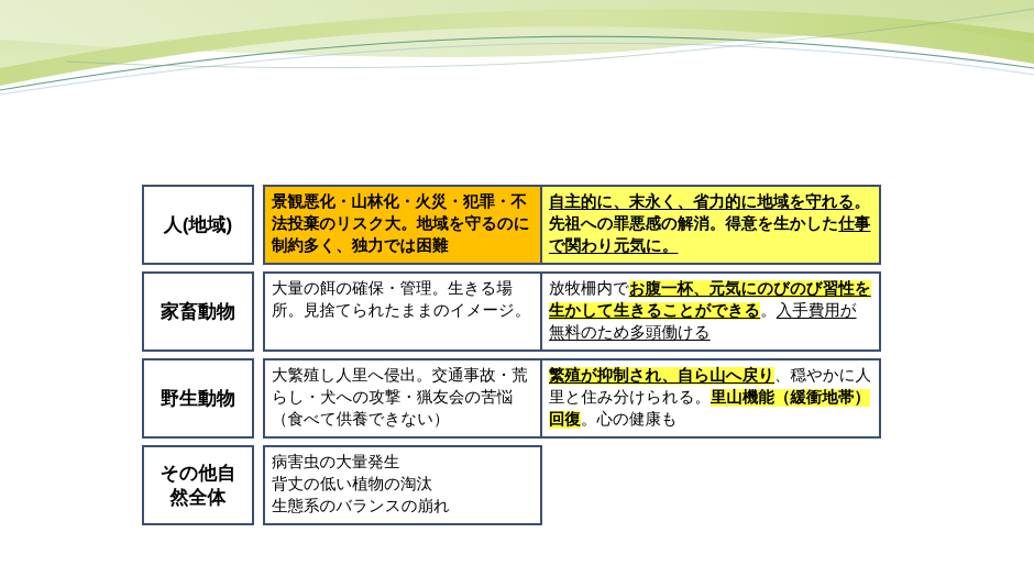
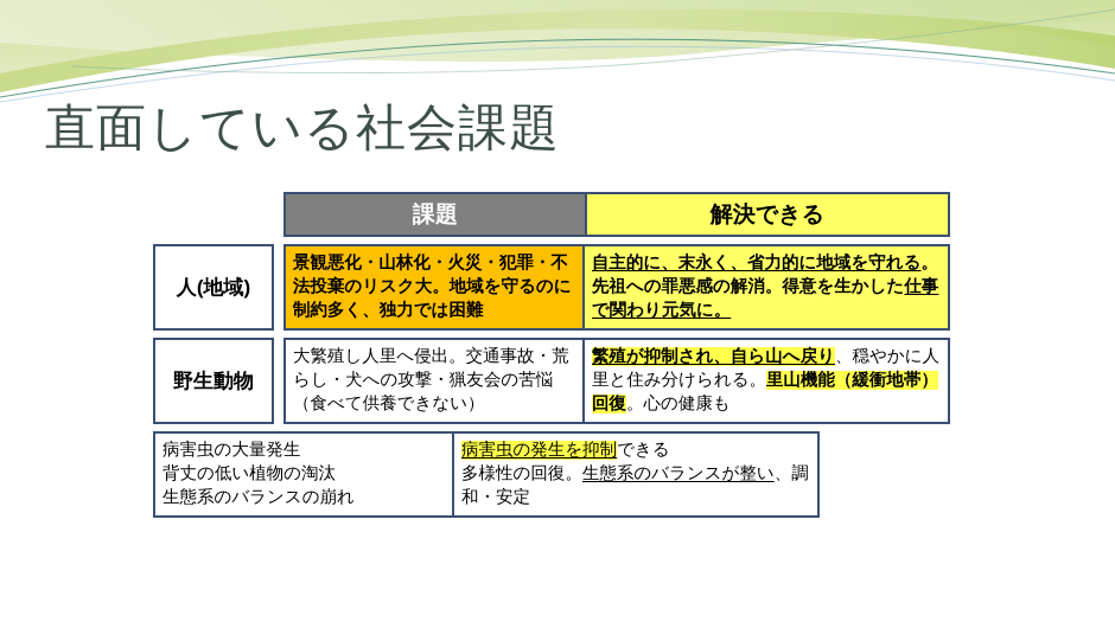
+ 直面している社会課題
+ 課題
+ 解決できる
  人(地域)
  景観悪化・山林化・火災・犯罪・不法投棄のリスク大。地域を守るのに制約多く、独力では困難
  自主的に、末永く、省力的に地域を守れる。先祖への罪悪感の解消。得意を生かした仕事で関わり元気に。
- 家畜動物
- 大量の餌の確保・管理。生きる場所。見捨てられたままのイメージ。
- 放牧柵内でお腹一杯、元気にのびのび習性を生かして生きることができる。入手費用が無料のため多頭働ける
  野生動物
  大繁殖し人里へ侵出。交通事故・荒らし・犬への攻撃・猟友会の苦悩（食べて供養できない）
  繁殖が抑制され、自ら山へ戻り、穏やかに人里と住み分けられる。里山機能（緩衝地帯）回復。心の健康も
- その他自
- 然全体
  病害虫の大量発生
  背丈の低い植物の淘汰
  生態系のバランスの崩れ
+ 病害虫の発生を抑制できる
+ 多様性の回復。生態系のバランスが整い、調和・安定
